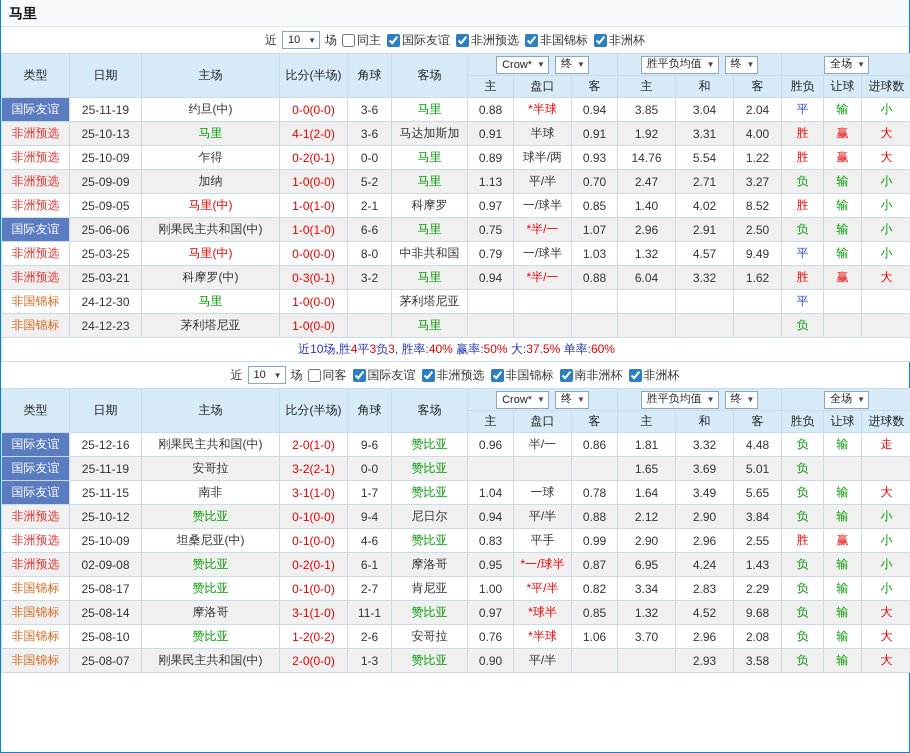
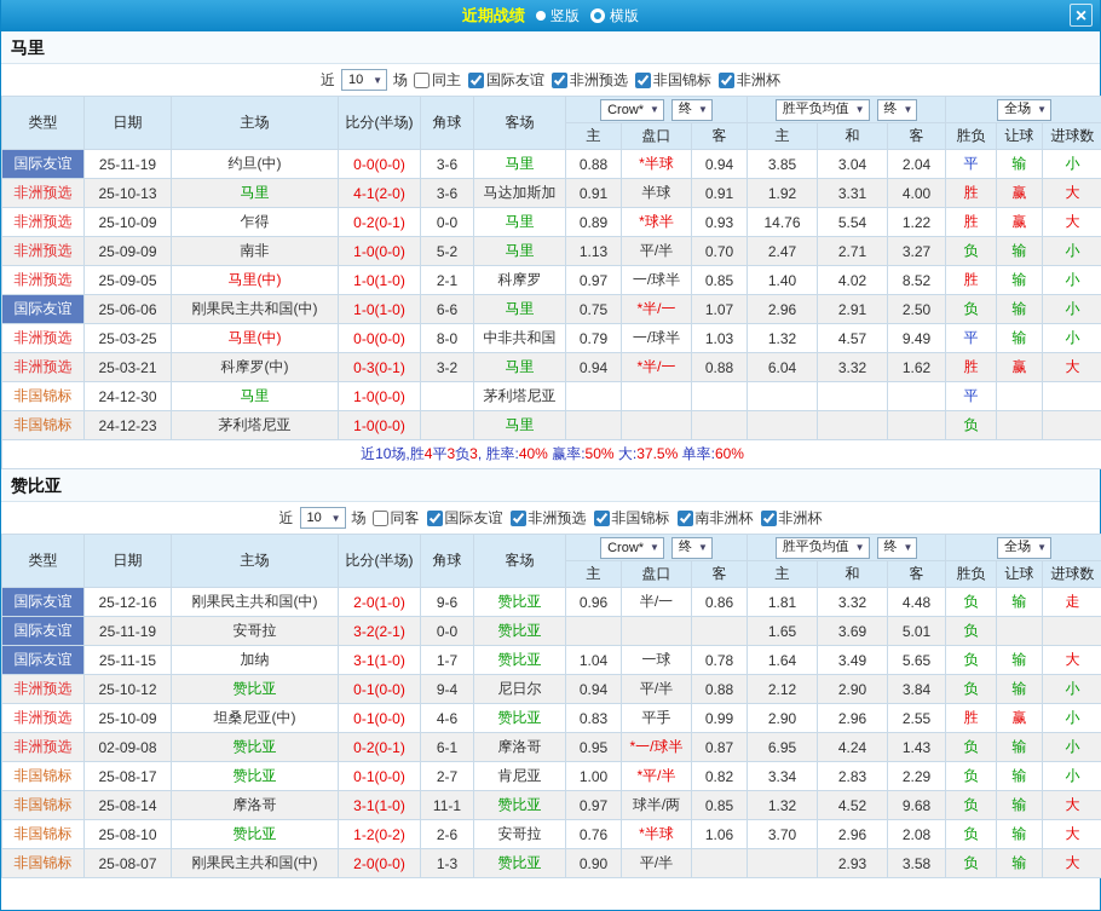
+ 近期战绩
+ 竖版
+ 横版
+ ×
  马里
  近
  10
  ▼
  场
  同主
  国际友谊
  非洲预选
  非国锦标
  非洲杯
  类型	日期	主场	比分(半场)	角球	客场	Crow* ▼ 终 ▼	胜平负均值 ▼ 终 ▼	全场 ▼
  主	盘口	客	主	和	客	胜负	让球	进球数
  国际友谊	25-11-19	约旦(中)	0-0(0-0)	3-6	马里	0.88	*半球	0.94	3.85	3.04	2.04	平	输	小
  非洲预选	25-10-13	马里	4-1(2-0)	3-6	马达加斯加	0.91	半球	0.91	1.92	3.31	4.00	胜	赢	大
- 非洲预选	25-10-09	乍得	0-2(0-1)	0-0	马里	0.89	球半/两	0.93	14.76	5.54	1.22	胜	赢	大
+ 非洲预选	25-10-09	乍得	0-2(0-1)	0-0	马里	0.89	*球半	0.93	14.76	5.54	1.22	胜	赢	大
- 非洲预选	25-09-09	加纳	1-0(0-0)	5-2	马里	1.13	平/半	0.70	2.47	2.71	3.27	负	输	小
+ 非洲预选	25-09-09	南非	1-0(0-0)	5-2	马里	1.13	平/半	0.70	2.47	2.71	3.27	负	输	小
  非洲预选	25-09-05	马里(中)	1-0(1-0)	2-1	科摩罗	0.97	一/球半	0.85	1.40	4.02	8.52	胜	输	小
  国际友谊	25-06-06	刚果民主共和国(中)	1-0(1-0)	6-6	马里	0.75	*半/一	1.07	2.96	2.91	2.50	负	输	小
  非洲预选	25-03-25	马里(中)	0-0(0-0)	8-0	中非共和国	0.79	一/球半	1.03	1.32	4.57	9.49	平	输	小
  非洲预选	25-03-21	科摩罗(中)	0-3(0-1)	3-2	马里	0.94	*半/一	0.88	6.04	3.32	1.62	胜	赢	大
  非国锦标	24-12-30	马里	1-0(0-0)		茅利塔尼亚							平
  非国锦标	24-12-23	茅利塔尼亚	1-0(0-0)		马里							负
  近10场,胜4平3负3, 胜率:40% 赢率:50% 大:37.5% 单率:60%
+ 赞比亚
  近
  10
  ▼
  场
  同客
  国际友谊
  非洲预选
  非国锦标
  南非洲杯
  非洲杯
  类型	日期	主场	比分(半场)	角球	客场	Crow* ▼ 终 ▼	胜平负均值 ▼ 终 ▼	全场 ▼
  主	盘口	客	主	和	客	胜负	让球	进球数
  国际友谊	25-12-16	刚果民主共和国(中)	2-0(1-0)	9-6	赞比亚	0.96	半/一	0.86	1.81	3.32	4.48	负	输	走
  国际友谊	25-11-19	安哥拉	3-2(2-1)	0-0	赞比亚				1.65	3.69	5.01	负
- 国际友谊	25-11-15	南非	3-1(1-0)	1-7	赞比亚	1.04	一球	0.78	1.64	3.49	5.65	负	输	大
+ 国际友谊	25-11-15	加纳	3-1(1-0)	1-7	赞比亚	1.04	一球	0.78	1.64	3.49	5.65	负	输	大
  非洲预选	25-10-12	赞比亚	0-1(0-0)	9-4	尼日尔	0.94	平/半	0.88	2.12	2.90	3.84	负	输	小
  非洲预选	25-10-09	坦桑尼亚(中)	0-1(0-0)	4-6	赞比亚	0.83	平手	0.99	2.90	2.96	2.55	胜	赢	小
  非洲预选	02-09-08	赞比亚	0-2(0-1)	6-1	摩洛哥	0.95	*一/球半	0.87	6.95	4.24	1.43	负	输	小
  非国锦标	25-08-17	赞比亚	0-1(0-0)	2-7	肯尼亚	1.00	*平/半	0.82	3.34	2.83	2.29	负	输	小
- 非国锦标	25-08-14	摩洛哥	3-1(1-0)	11-1	赞比亚	0.97	*球半	0.85	1.32	4.52	9.68	负	输	大
+ 非国锦标	25-08-14	摩洛哥	3-1(1-0)	11-1	赞比亚	0.97	球半/两	0.85	1.32	4.52	9.68	负	输	大
  非国锦标	25-08-10	赞比亚	1-2(0-2)	2-6	安哥拉	0.76	*半球	1.06	3.70	2.96	2.08	负	输	大
  非国锦标	25-08-07	刚果民主共和国(中)	2-0(0-0)	1-3	赞比亚	0.90	平/半			2.93	3.58	负	输	大
